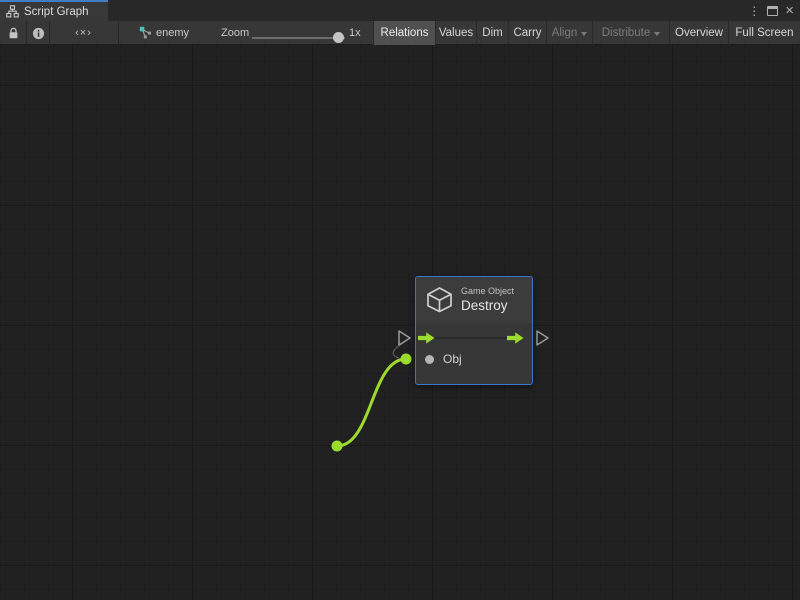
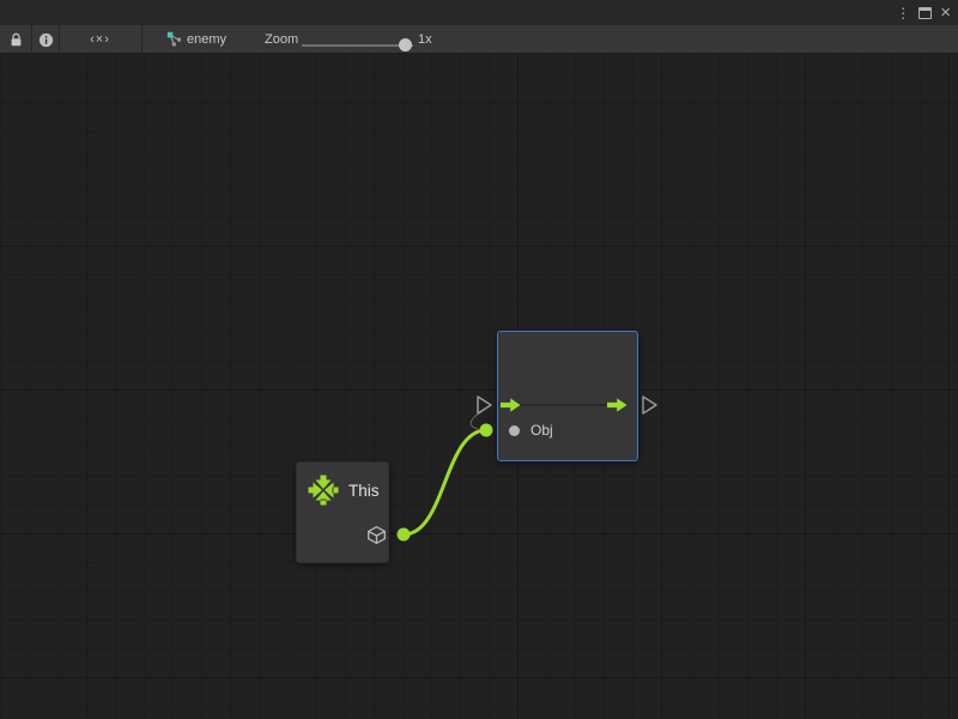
- Script Graph
  ⋮
  ×
  ‹×›
  enemy
  Zoom
  1x
- Relations
- Values
- Dim
- Carry
- Align
- Distribute
- Overview
- Full Screen
- Game Object
- Destroy
  Obj
+ This
